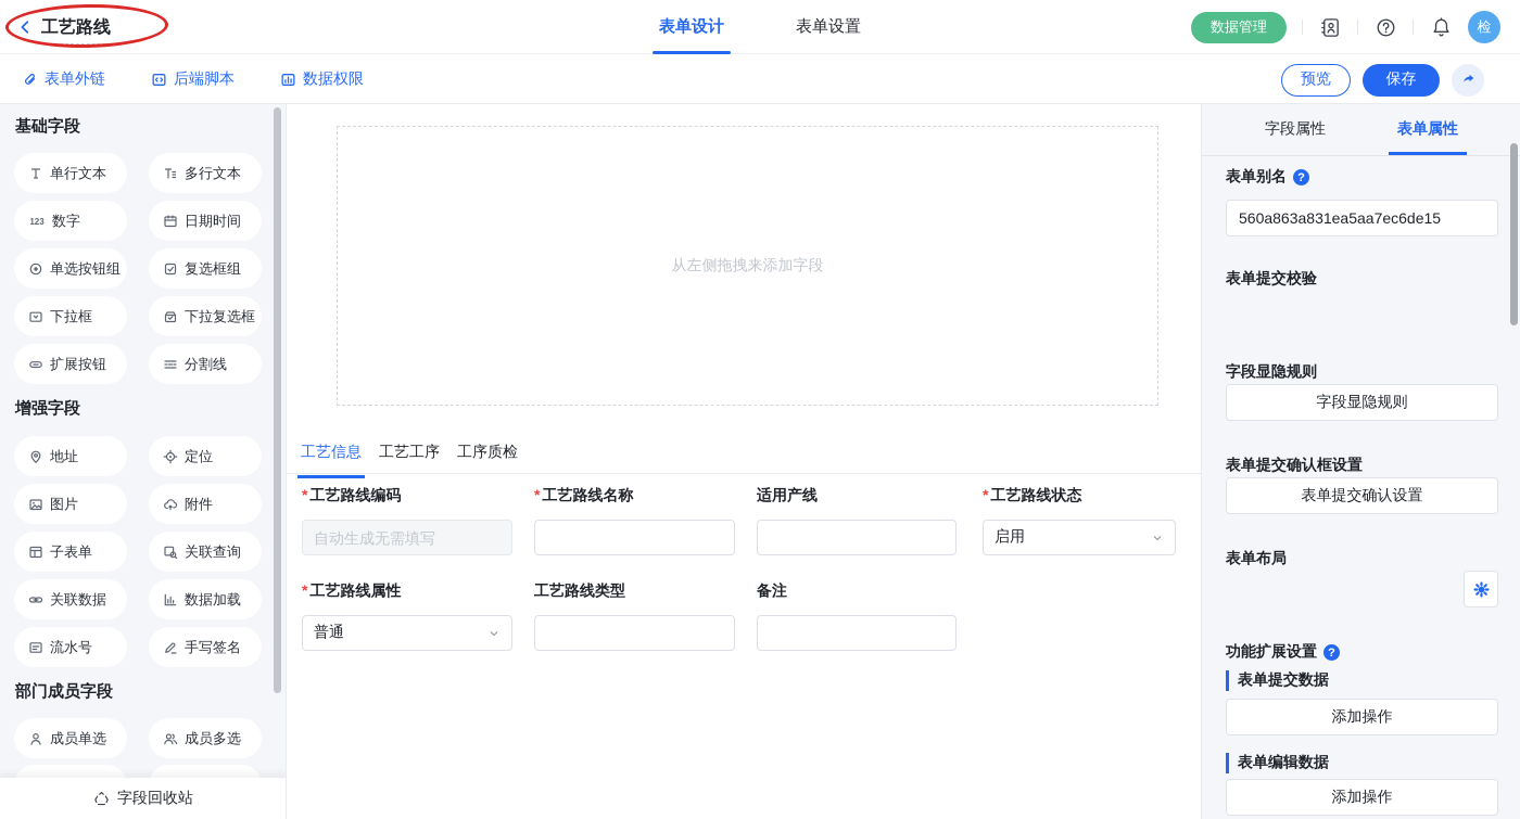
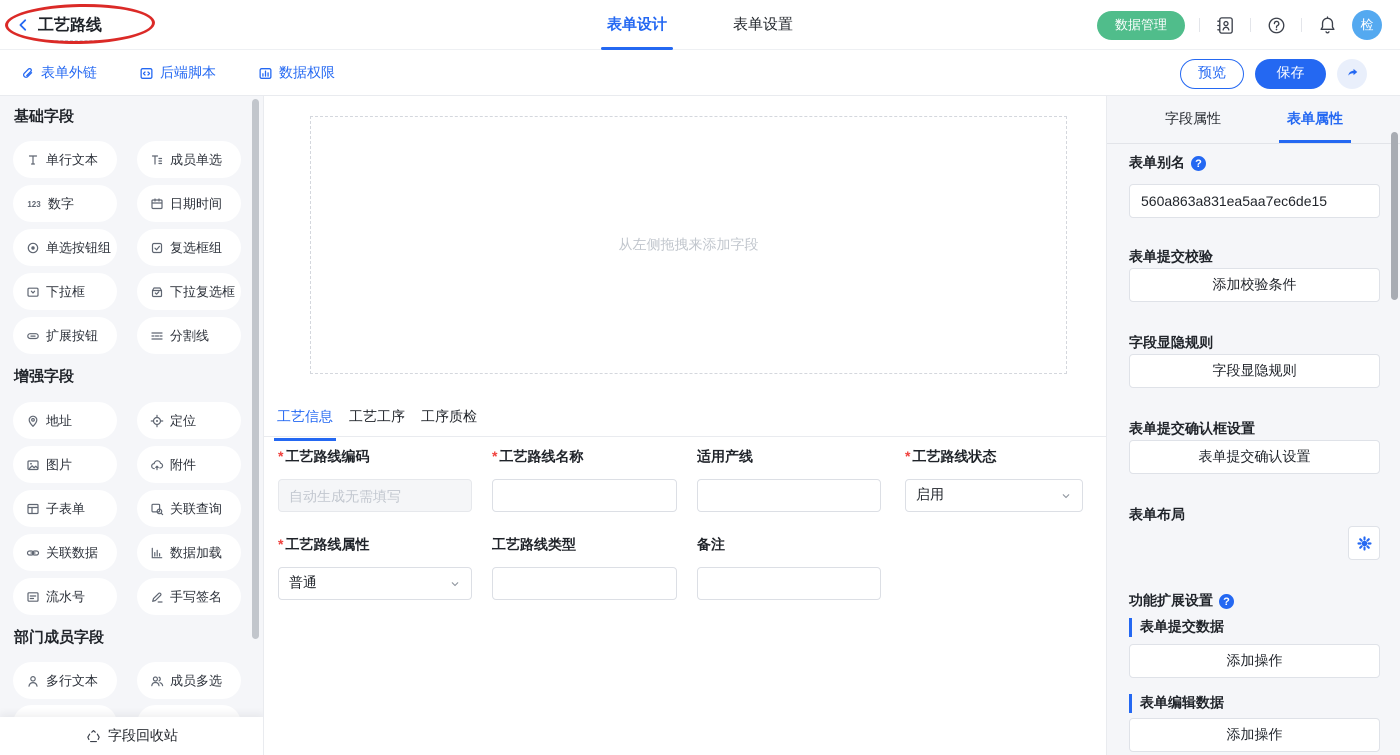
  工艺路线
  表单设计
  表单设置
  数据管理
  检
  表单外链
  后端脚本
  数据权限
  预览
  保存
  基础字段
  单行文本
- 多行文本
+ 成员单选
  123
  数字
  日期时间
  单选按钮组
  复选框组
  下拉框
  下拉复选框
  扩展按钮
  分割线
  增强字段
  地址
  定位
  图片
  附件
  子表单
  关联查询
  关联数据
  数据加载
  流水号
  手写签名
  部门成员字段
- 成员单选
+ 多行文本
  成员多选
  字段回收站
  从左侧拖拽来添加字段
  工艺信息
  工艺工序
  工序质检
  * 工艺路线编码
  自动生成无需填写
  * 工艺路线名称
  适用产线
  * 工艺路线状态
  启用
  * 工艺路线属性
  普通
  工艺路线类型
  备注
  字段属性
  表单属性
  表单别名
  ?
  560a863a831ea5aa7ec6de15
  表单提交校验
+ 添加校验条件
  字段显隐规则
  字段显隐规则
  表单提交确认框设置
  表单提交确认设置
  表单布局
  功能扩展设置
  ?
  表单提交数据
  添加操作
  表单编辑数据
  添加操作
